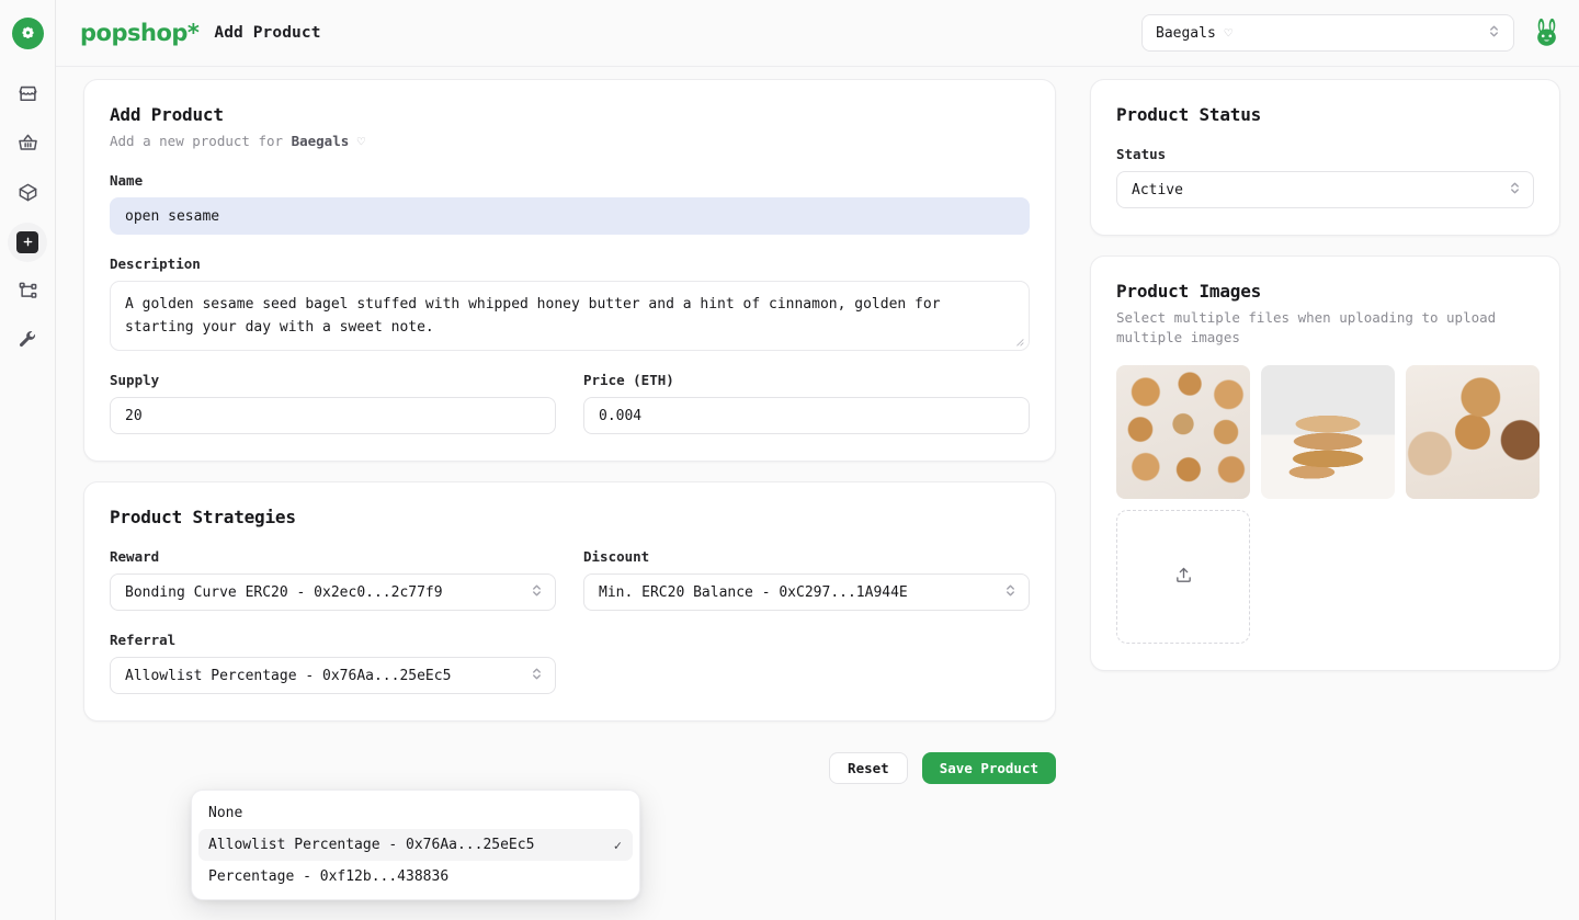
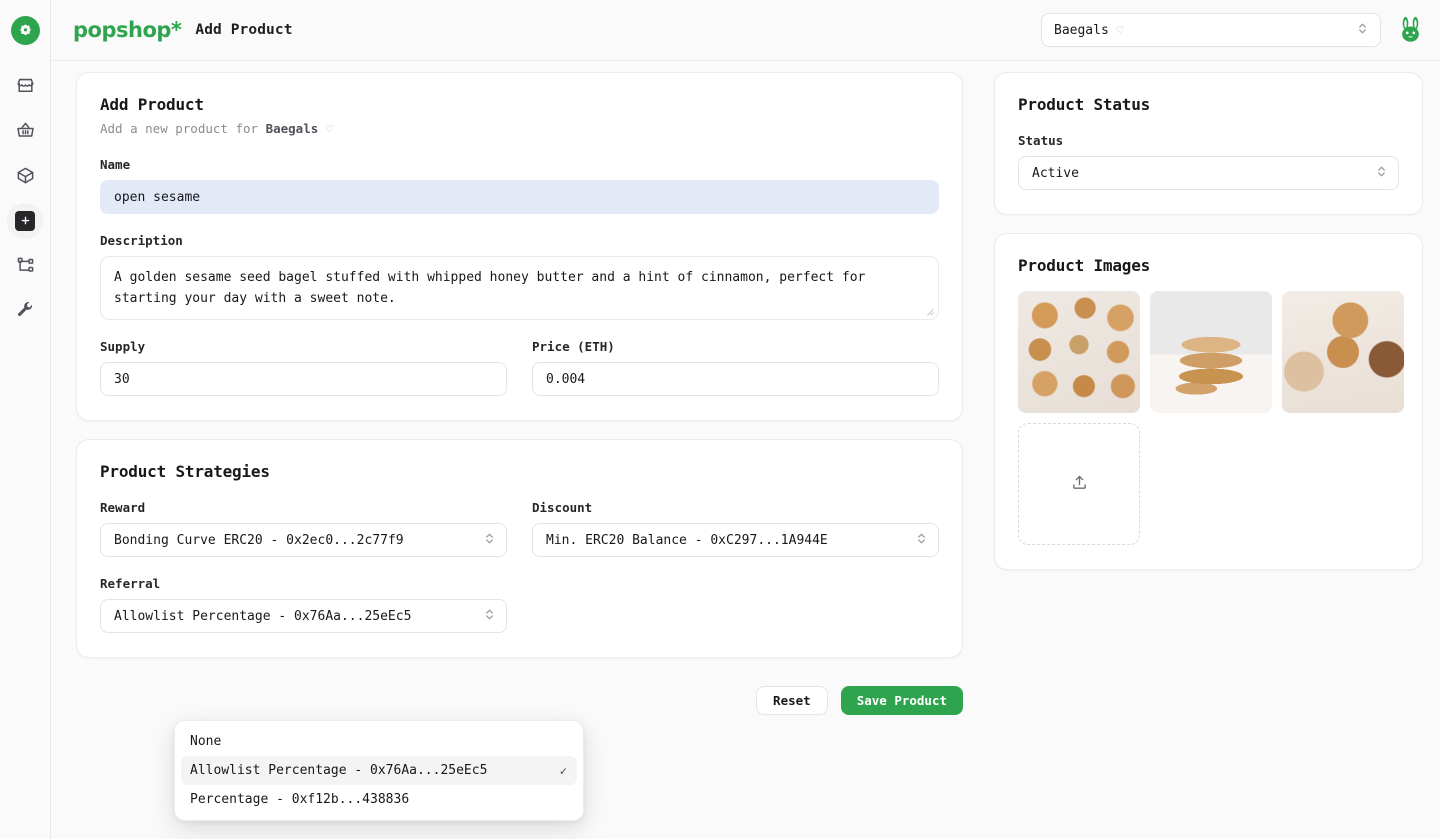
  popshop*
  Add Product
  Baegals ♡
  Add Product
  Add a new product for Baegals ♡
  Name
  open sesame
  Description
- A golden sesame seed bagel stuffed with whipped honey butter and a hint of cinnamon, golden for starting your day with a sweet note.
+ A golden sesame seed bagel stuffed with whipped honey butter and a hint of cinnamon, perfect for starting your day with a sweet note.
  Supply
- 20
+ 30
  Price (ETH)
  0.004
  Product Strategies
  Reward
  Bonding Curve ERC20 - 0x2ec0...2c77f9
  Discount
  Min. ERC20 Balance - 0xC297...1A944E
  Referral
  Allowlist Percentage - 0x76Aa...25eEc5
  Reset
  Save Product
  None
  Allowlist Percentage - 0x76Aa...25eEc5
  ✓
  Percentage - 0xf12b...438836
  Product Status
  Status
  Active
  Product Images
- Select multiple files when uploading to upload multiple images
